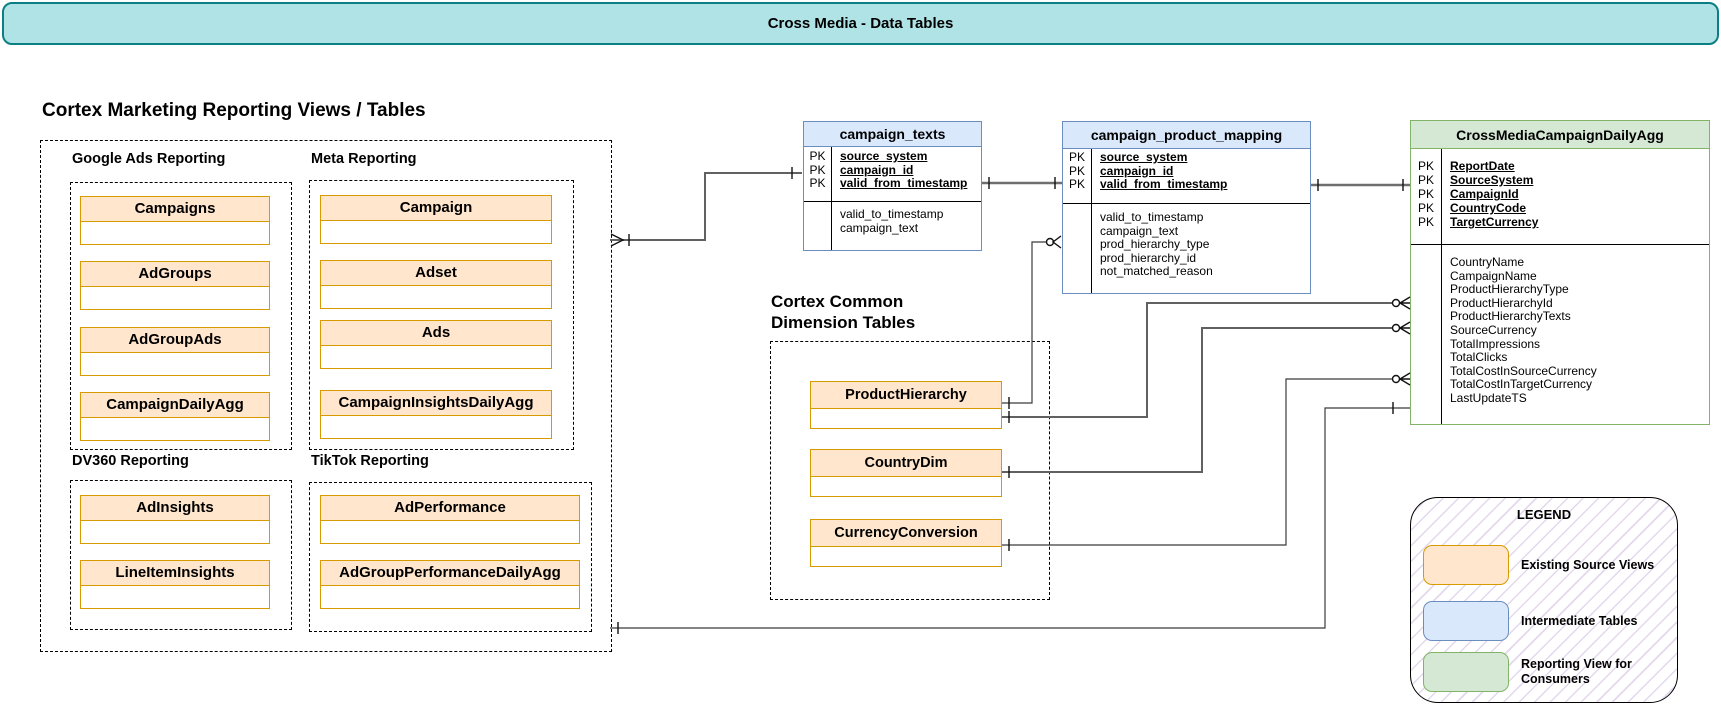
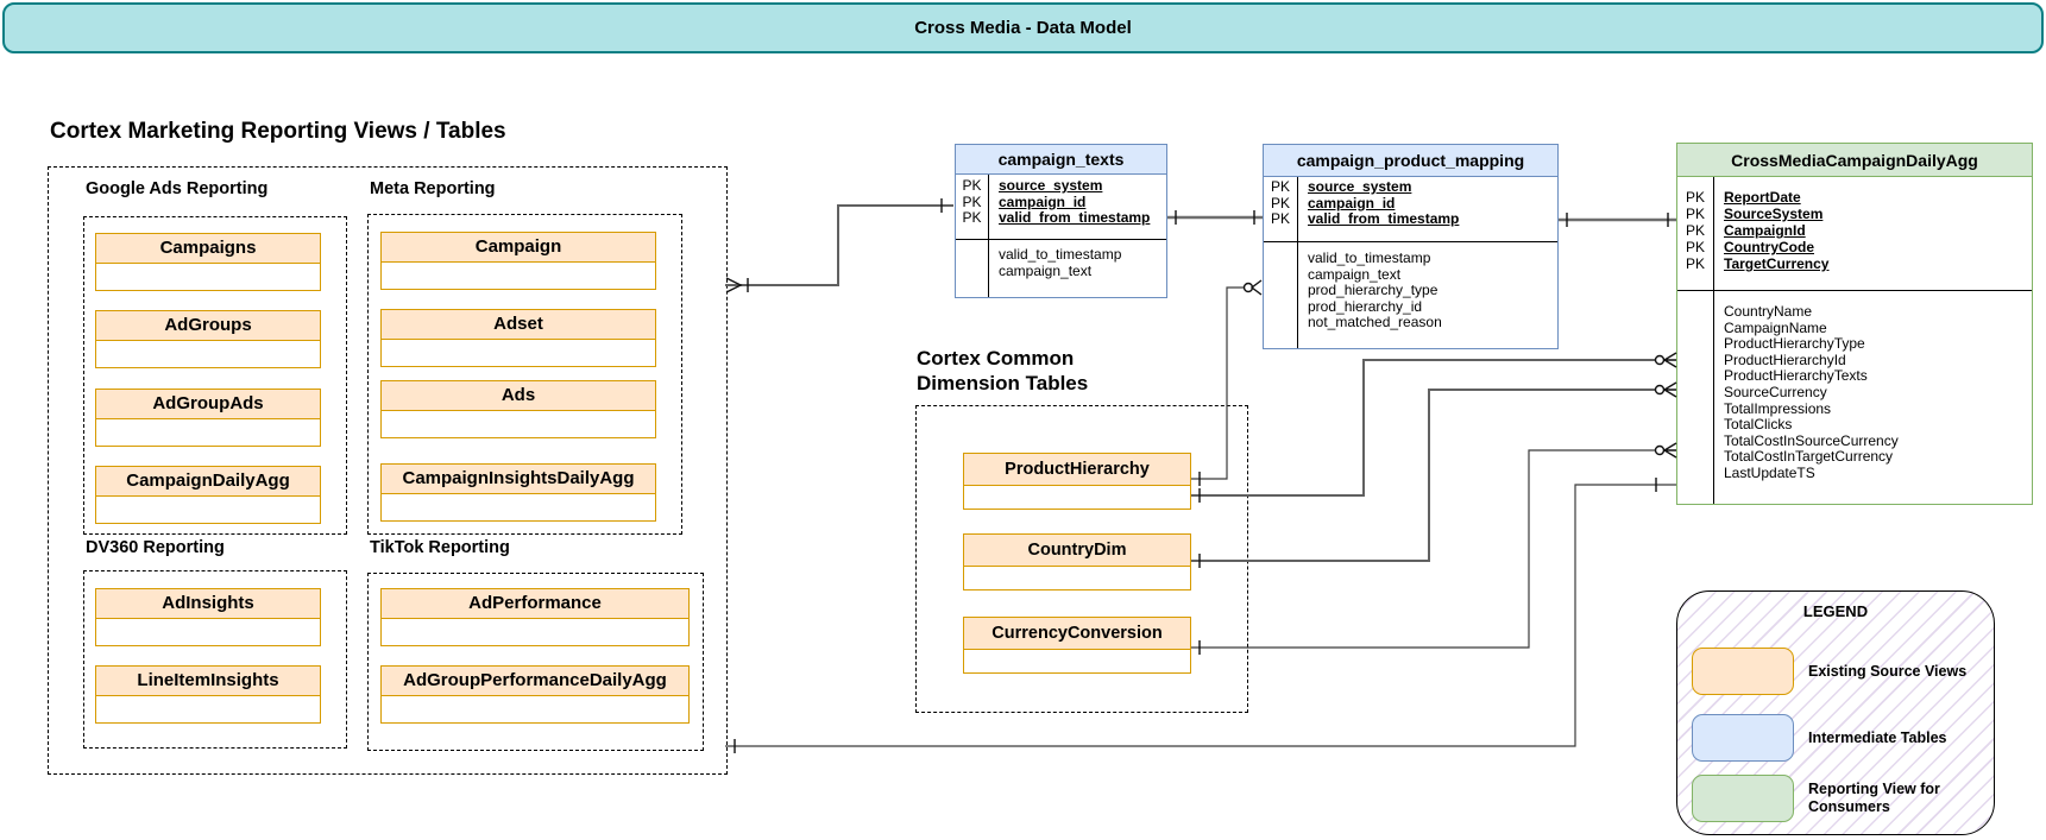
- Cross Media - Data Tables
+ Cross Media - Data Model
  Cortex Marketing Reporting Views / Tables
  Google Ads Reporting
  Campaigns
  AdGroups
  AdGroupAds
  CampaignDailyAgg
  Meta Reporting
  Campaign
  Adset
  Ads
  CampaignInsightsDailyAgg
  DV360 Reporting
  AdInsights
  LineItemInsights
  TikTok Reporting
  AdPerformance
  AdGroupPerformanceDailyAgg
  Cortex Common
  Dimension Tables
  ProductHierarchy
  CountryDim
  CurrencyConversion
  campaign_texts
  PK
  source_system
  PK
  campaign_id
  PK
  valid_from_timestamp
  valid_to_timestamp
  campaign_text
  campaign_product_mapping
  PK
  source_system
  PK
  campaign_id
  PK
  valid_from_timestamp
  valid_to_timestamp
  campaign_text
  prod_hierarchy_type
  prod_hierarchy_id
  not_matched_reason
  CrossMediaCampaignDailyAgg
  PK
  ReportDate
  PK
  SourceSystem
  PK
  CampaignId
  PK
  CountryCode
  PK
  TargetCurrency
  CountryName
  CampaignName
  ProductHierarchyType
  ProductHierarchyId
  ProductHierarchyTexts
  SourceCurrency
  TotalImpressions
  TotalClicks
  TotalCostInSourceCurrency
  TotalCostInTargetCurrency
  LastUpdateTS
  LEGEND
  Existing Source Views
  Intermediate Tables
  Reporting View for Consumers
